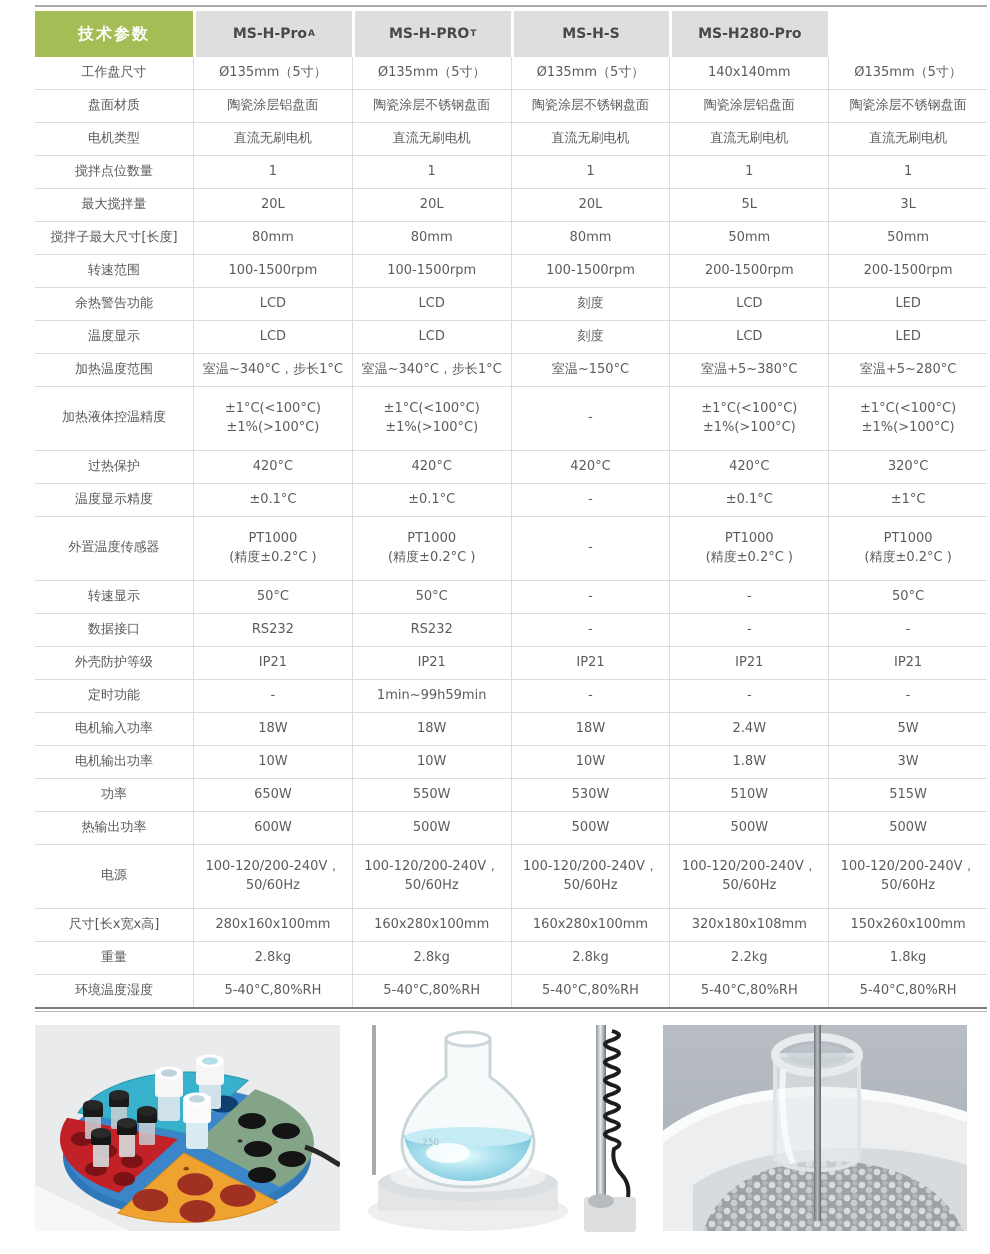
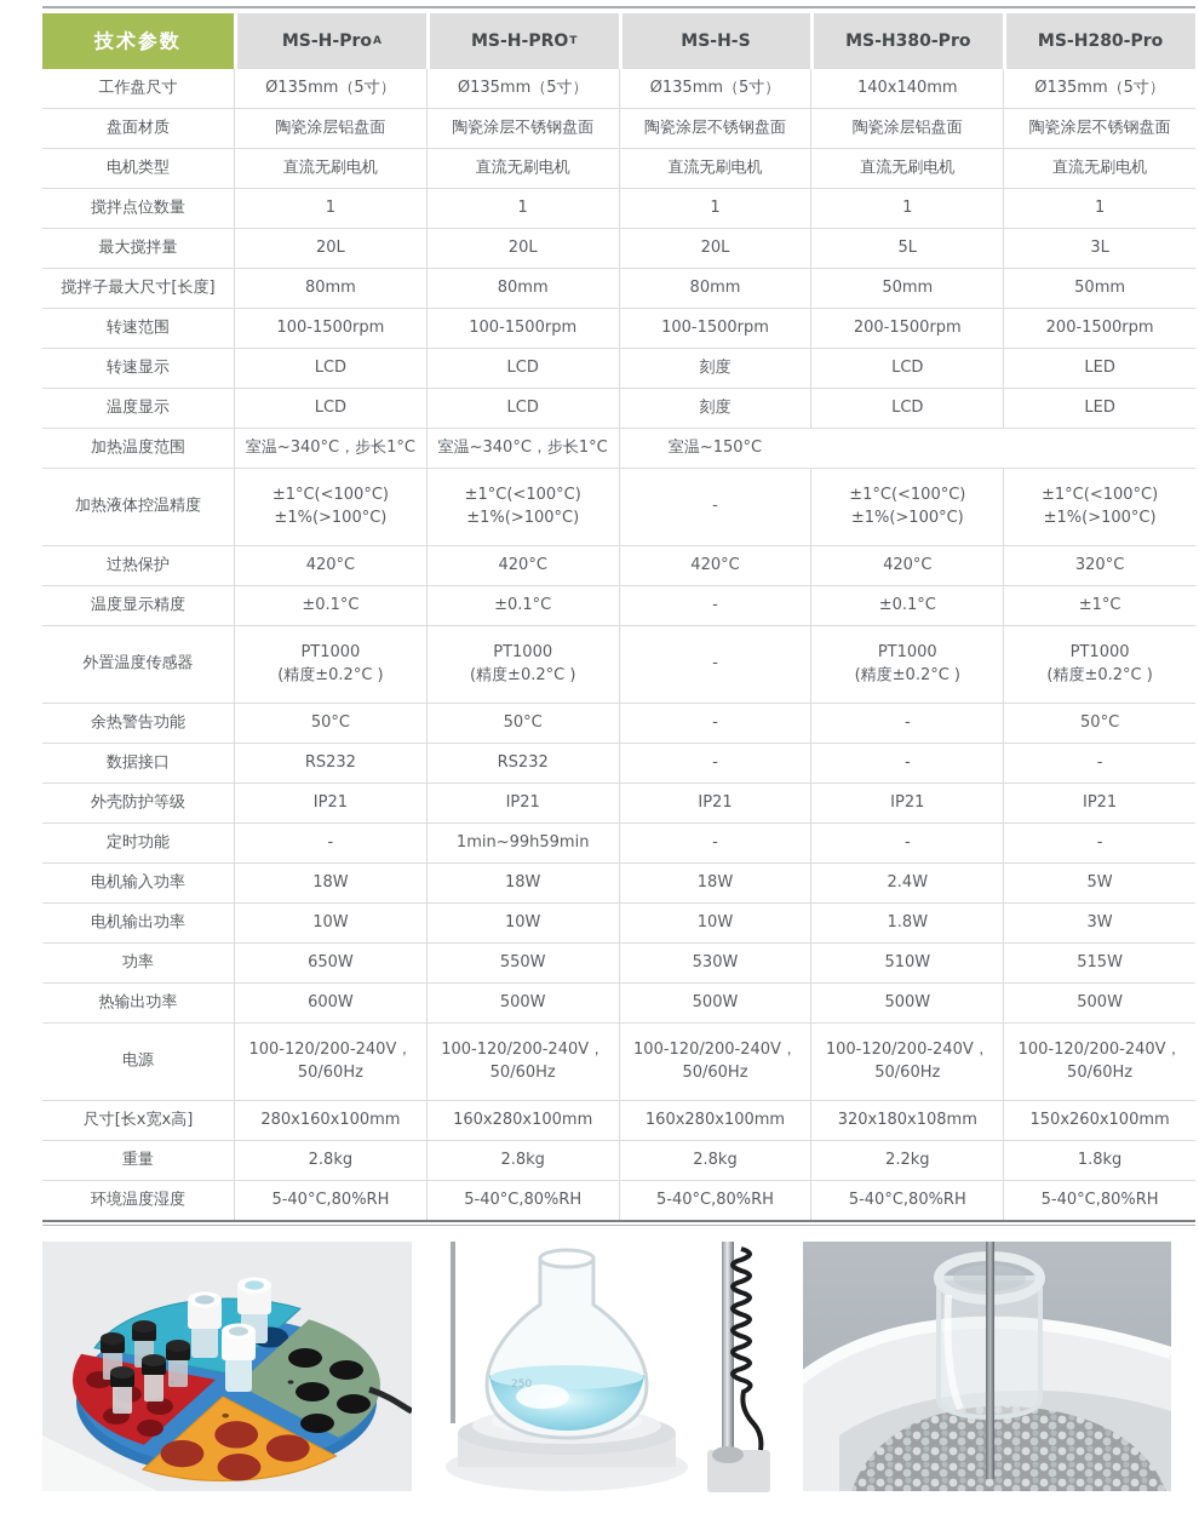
  技术参数
  MS-H-Pro
  A
  MS-H-PRO
  T
  MS-H-S
+ MS-H380-Pro
  MS-H280-Pro
  工作盘尺寸
  Ø135mm（5寸）
  Ø135mm（5寸）
  Ø135mm（5寸）
  140x140mm
  Ø135mm（5寸）
  盘面材质
  陶瓷涂层铝盘面
  陶瓷涂层不锈钢盘面
  陶瓷涂层不锈钢盘面
  陶瓷涂层铝盘面
  陶瓷涂层不锈钢盘面
  电机类型
  直流无刷电机
  直流无刷电机
  直流无刷电机
  直流无刷电机
  直流无刷电机
  搅拌点位数量
  1
  1
  1
  1
  1
  最大搅拌量
  20L
  20L
  20L
  5L
  3L
  搅拌子最大尺寸[长度]
  80mm
  80mm
  80mm
  50mm
  50mm
  转速范围
  100-1500rpm
  100-1500rpm
  100-1500rpm
  200-1500rpm
  200-1500rpm
- 余热警告功能
+ 转速显示
  LCD
  LCD
  刻度
  LCD
  LED
  温度显示
  LCD
  LCD
  刻度
  LCD
  LED
  加热温度范围
  室温~340°C，步长1°C
  室温~340°C，步长1°C
  室温~150°C
- 室温+5~380°C
- 室温+5~280°C
  加热液体控温精度
  ±1°C(<100°C)
  ±1%(>100°C)
  ±1°C(<100°C)
  ±1%(>100°C)
  -
  ±1°C(<100°C)
  ±1%(>100°C)
  ±1°C(<100°C)
  ±1%(>100°C)
  过热保护
  420°C
  420°C
  420°C
  420°C
  320°C
  温度显示精度
  ±0.1°C
  ±0.1°C
  -
  ±0.1°C
  ±1°C
  外置温度传感器
  PT1000
  (精度±0.2°C )
  PT1000
  (精度±0.2°C )
  -
  PT1000
  (精度±0.2°C )
  PT1000
  (精度±0.2°C )
- 转速显示
+ 余热警告功能
  50°C
  50°C
  -
  -
  50°C
  数据接口
  RS232
  RS232
  -
  -
  -
  外壳防护等级
  IP21
  IP21
  IP21
  IP21
  IP21
  定时功能
  -
  1min~99h59min
  -
  -
  -
  电机输入功率
  18W
  18W
  18W
  2.4W
  5W
  电机输出功率
  10W
  10W
  10W
  1.8W
  3W
  功率
  650W
  550W
  530W
  510W
  515W
  热输出功率
  600W
  500W
  500W
  500W
  500W
  电源
  100-120/200-240V，
  50/60Hz
  100-120/200-240V，
  50/60Hz
  100-120/200-240V，
  50/60Hz
  100-120/200-240V，
  50/60Hz
  100-120/200-240V，
  50/60Hz
  尺寸[长x宽x高]
  280x160x100mm
  160x280x100mm
  160x280x100mm
  320x180x108mm
  150x260x100mm
  重量
  2.8kg
  2.8kg
  2.8kg
  2.2kg
  1.8kg
  环境温度湿度
  5-40°C,80%RH
  5-40°C,80%RH
  5-40°C,80%RH
  5-40°C,80%RH
  5-40°C,80%RH
  250
